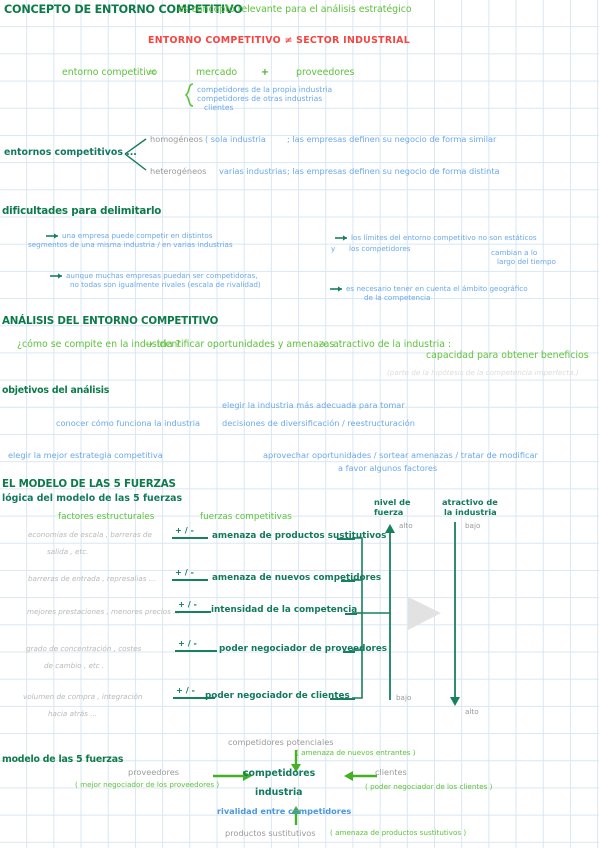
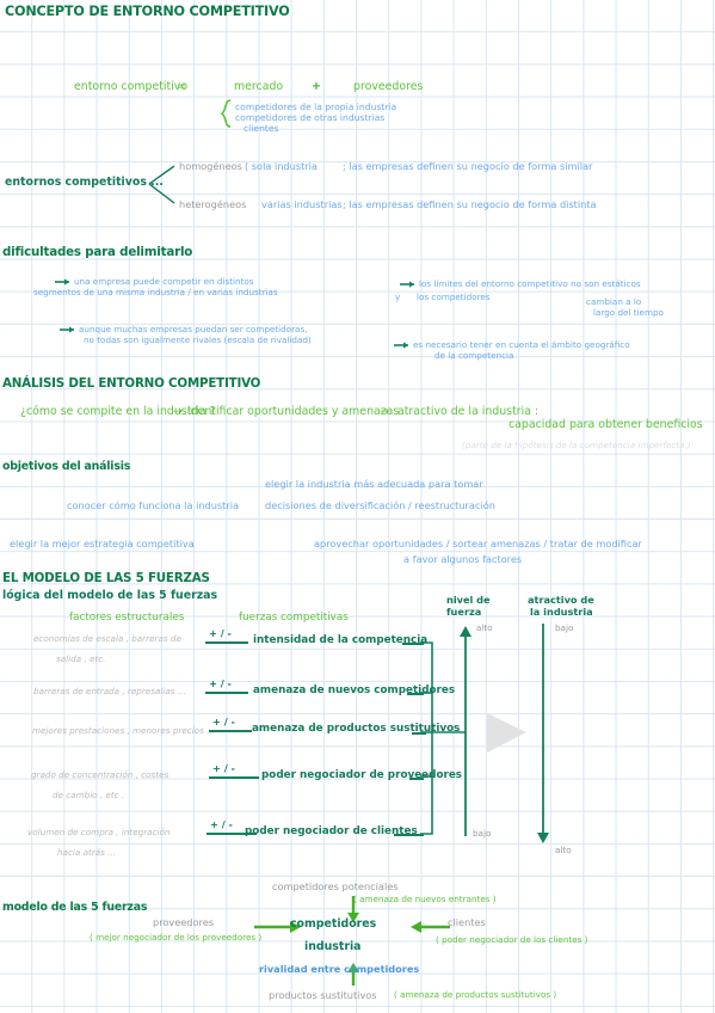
  CONCEPTO DE ENTORNO COMPETITIVO
- es concepto relevante para el análisis estratégico
- ENTORNO COMPETITIVO ≠ SECTOR INDUSTRIAL
  entorno competitivo
  =
  mercado
  +
  proveedores
  competidores de la propia industria
  competidores de otras industrias
  clientes
  entornos competitivos ...
  homogéneos
  ( sola industria
  ; las empresas definen su negocio de forma similar
  heterogéneos
  varias industrias
  ; las empresas definen su negocio de forma distinta
  dificultades para delimitarlo
  una empresa puede competir en distintos
  segmentos de una misma industria / en varias industrias
  aunque muchas empresas puedan ser competidoras,
  no todas son igualmente rivales (escala de rivalidad)
  los límites del entorno competitivo no son estáticos
  y
  los competidores
  cambian a lo
  largo del tiempo
  es necesario tener en cuenta el ámbito geográfico
  de la competencia
  ANÁLISIS DEL ENTORNO COMPETITIVO
  ¿cómo se compite en la industria ?
  →
  identificar oportunidades y amenazas
  →
  atractivo de la industria :
  capacidad para obtener beneficios
  (parte de la hipótesis de la competencia imperfecta.)
  objetivos del análisis
  elegir la industria más adecuada para tomar
  conocer cómo funciona la industria
  decisiones de diversificación / reestructuración
  elegir la mejor estrategia competitiva
  aprovechar oportunidades / sortear amenazas / tratar de modificar
  a favor algunos factores
  EL MODELO DE LAS 5 FUERZAS
  lógica del modelo de las 5 fuerzas
  factores estructurales
  fuerzas competitivas
  nivel de
  fuerza
  atractivo de
  la industria
  alto
  bajo
  bajo
  alto
  economías de escala , barreras de
  salida , etc.
  + / -
- amenaza de productos sustitutivos
+ intensidad de la competencia
  barreras de entrada , represalias ...
  + / -
  amenaza de nuevos competidores
  mejores prestaciones , menores precios
  + / -
- intensidad de la competencia
+ amenaza de productos sustitutivos
  grado de concentración , costes
  de cambio , etc .
  + / -
  poder negociador de proveedores
  volumen de compra , integración
  hacia atrás ...
  + / -
  poder negociador de clientes
  modelo de las 5 fuerzas
  competidores potenciales
  ( amenaza de nuevos entrantes )
  proveedores
  ( mejor negociador de los proveedores )
  competidores
  industria
  rivalidad entre competidores
  clientes
  ( poder negociador de los clientes )
  productos sustitutivos
  ( amenaza de productos sustitutivos )
